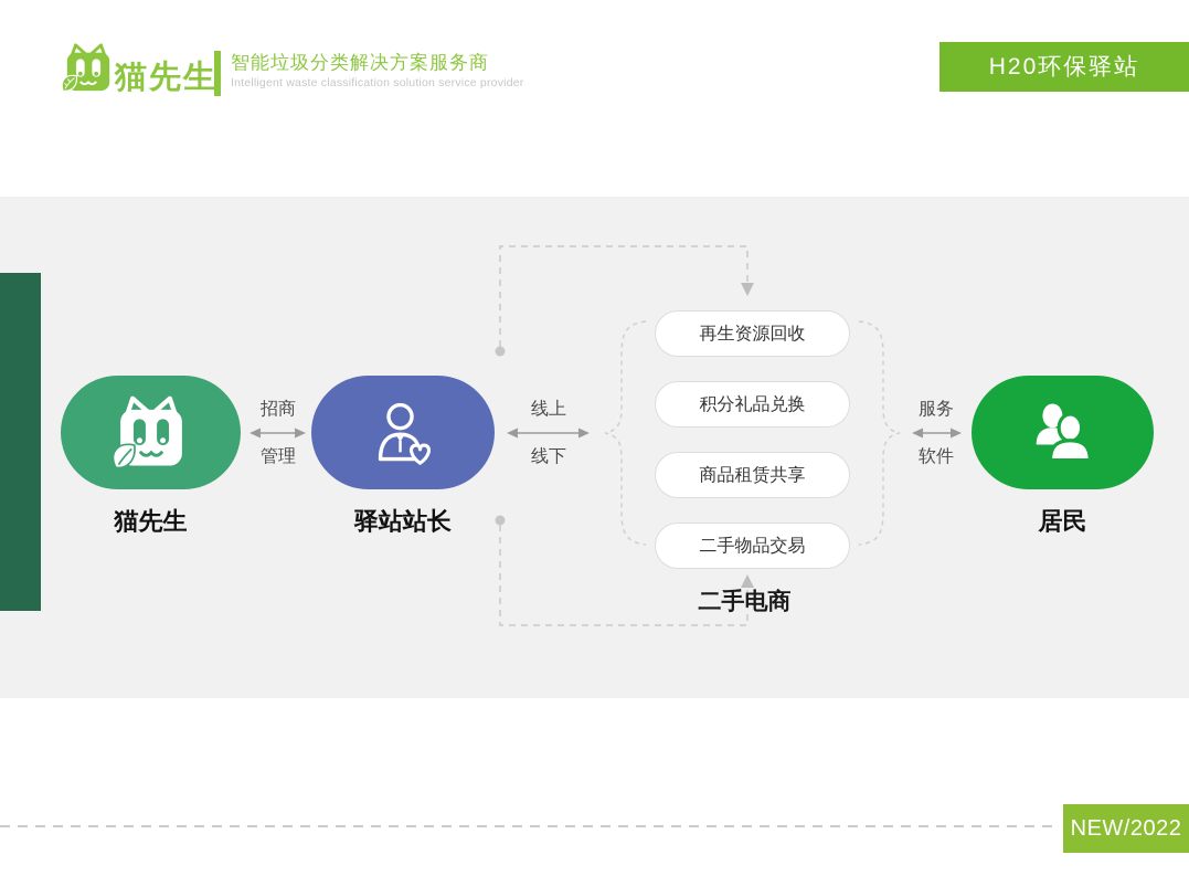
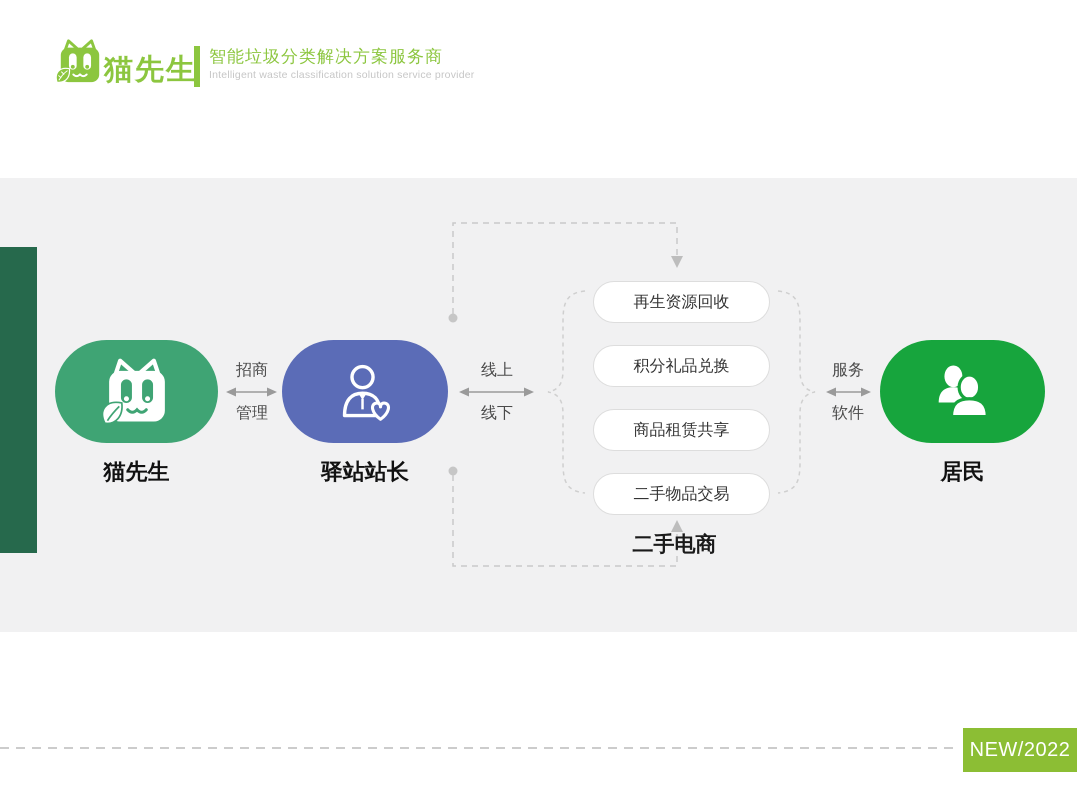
  猫先生
  智能垃圾分类解决方案服务商
  Intelligent waste classification solution service provider
- H20环保驿站
  猫先生
  驿站站长
  居民
  招商
  管理
  线上
  线下
  服务
  软件
  再生资源回收
  积分礼品兑换
  商品租赁共享
  二手物品交易
  二手电商
  NEW/2022
